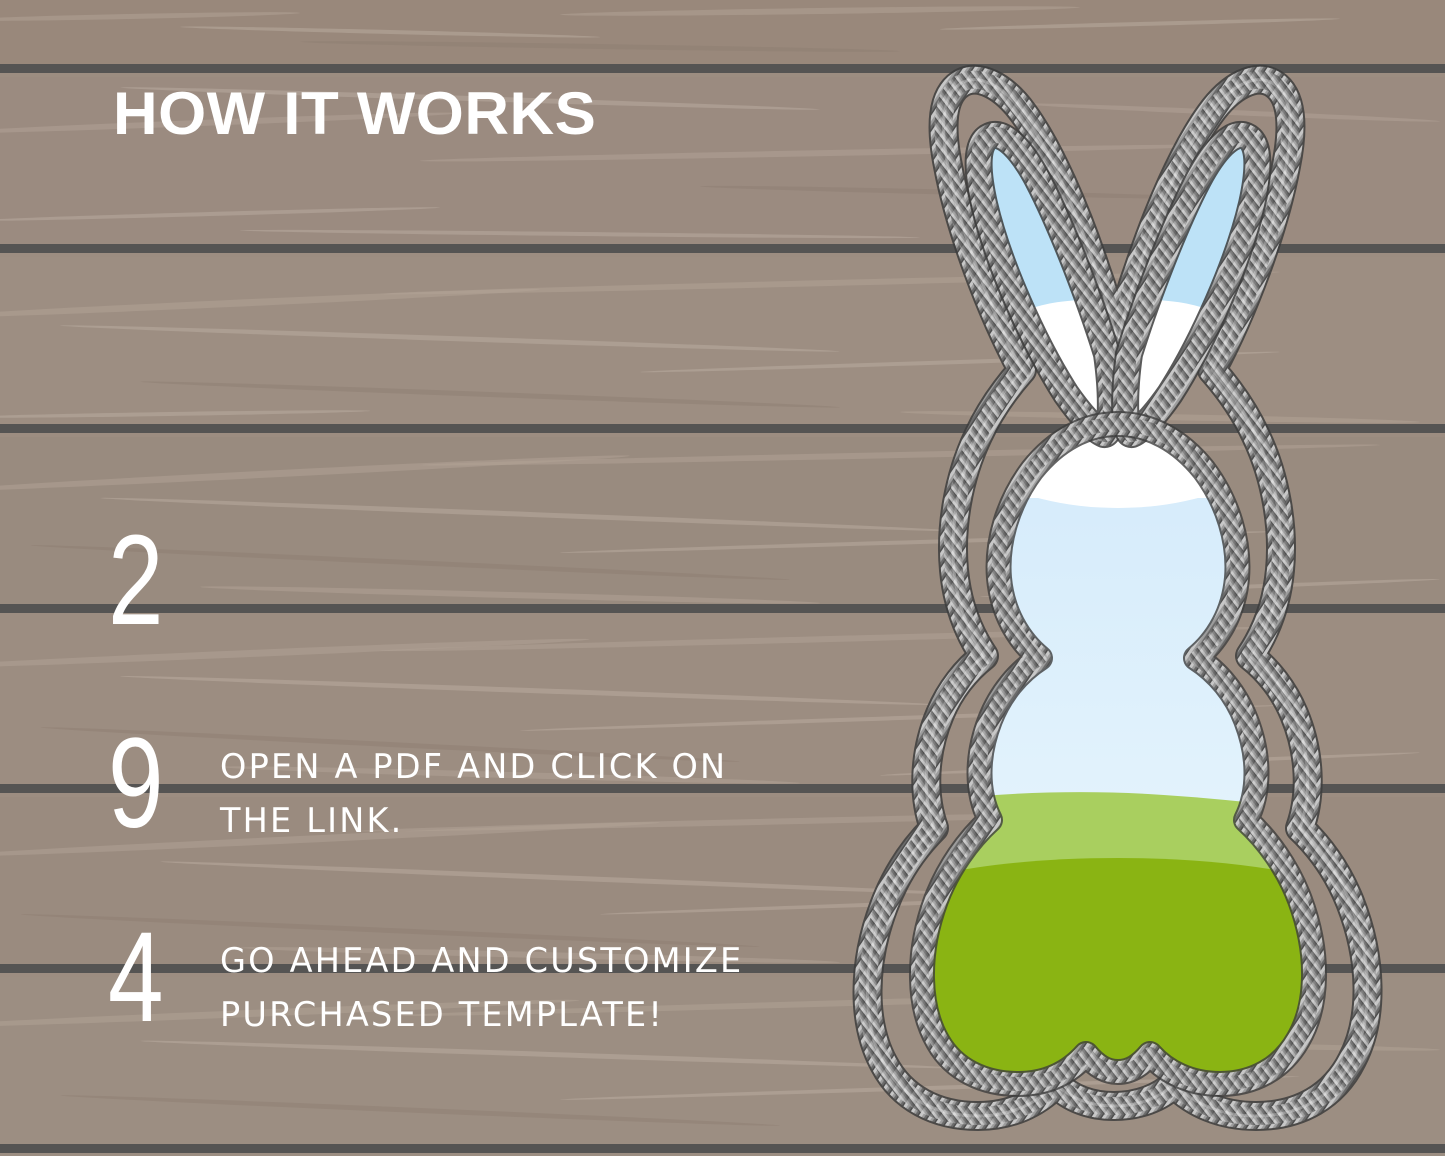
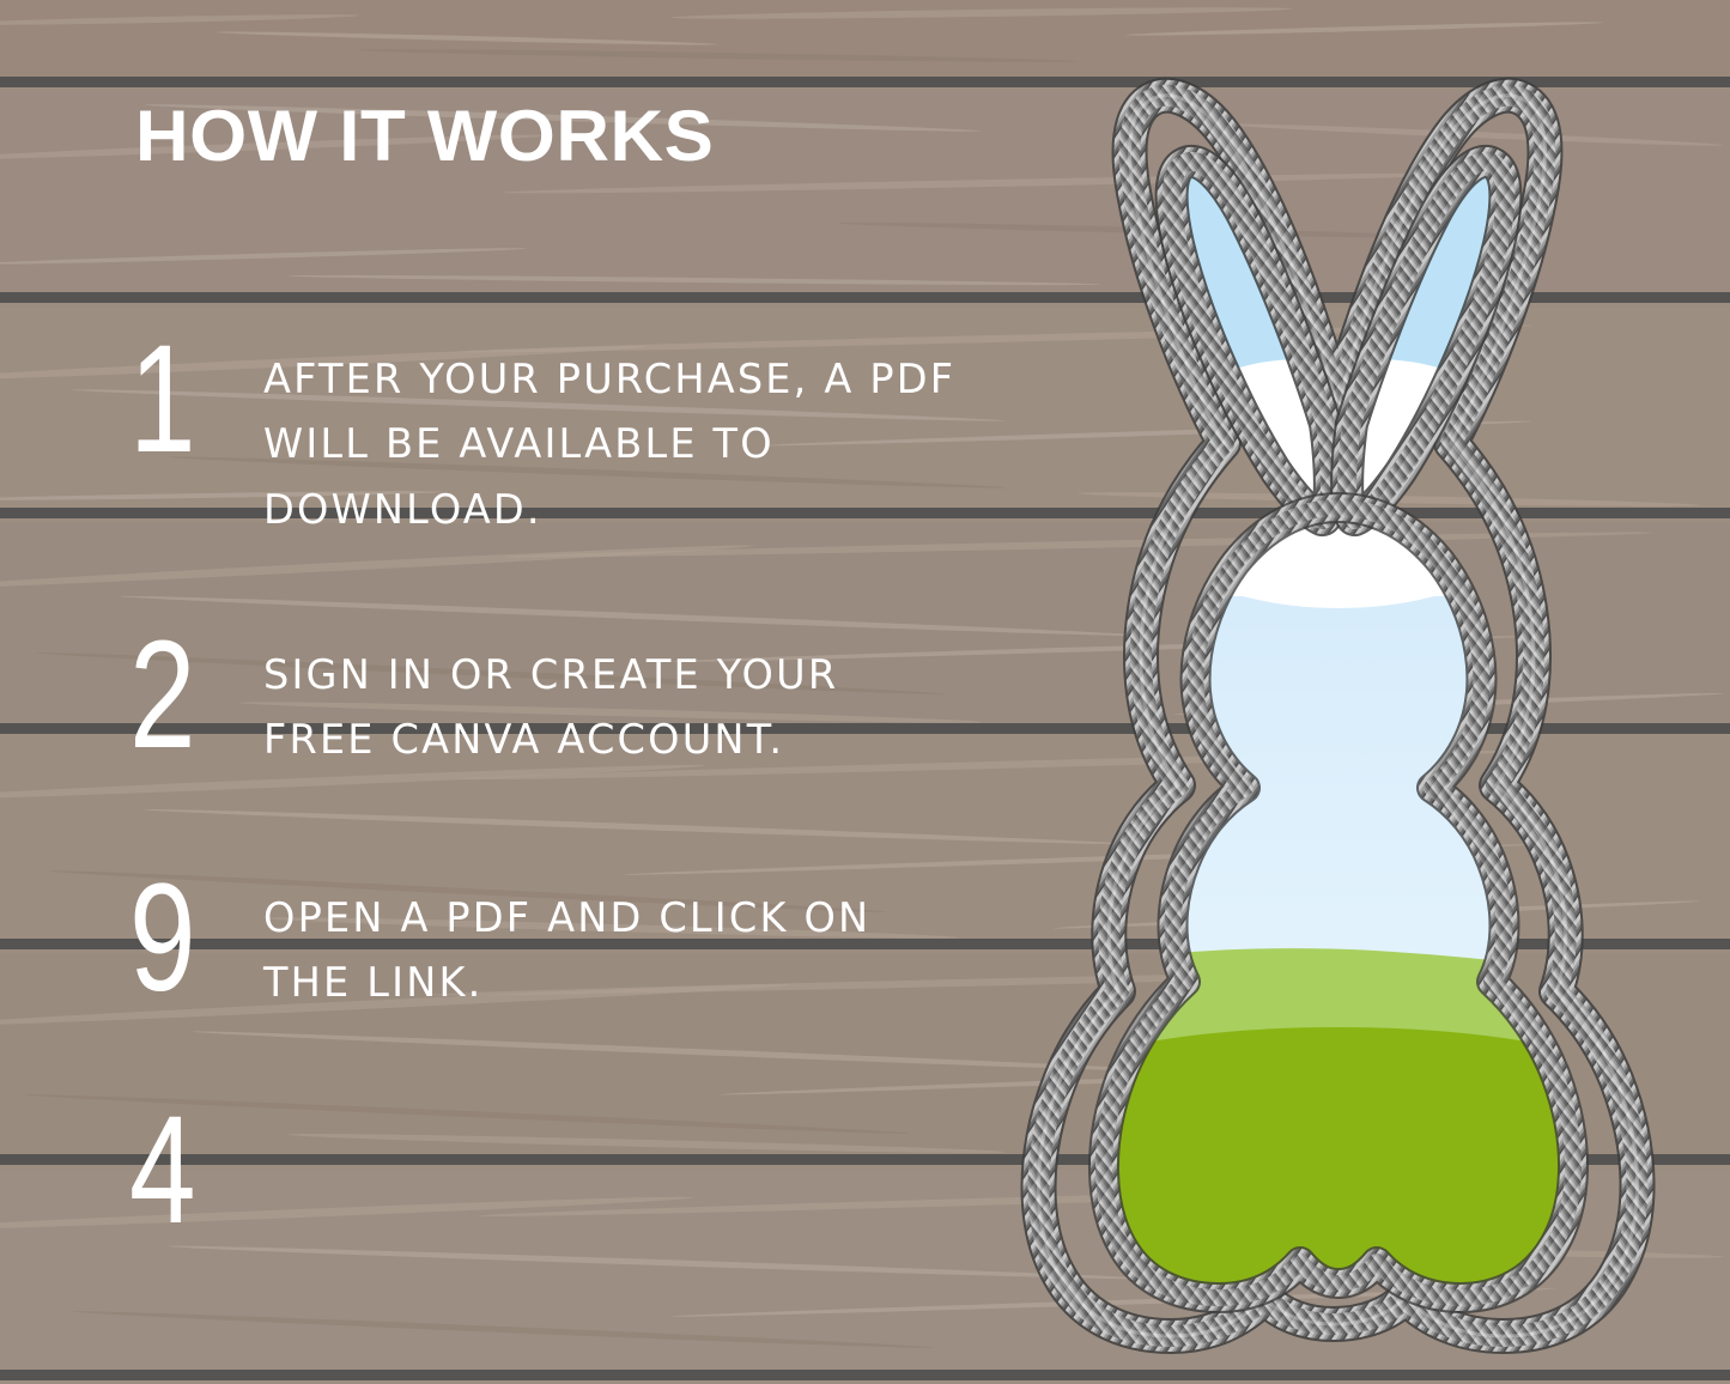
  HOW IT WORKS
+ 1
+ AFTER YOUR PURCHASE, A PDF WILL BE AVAILABLE TO DOWNLOAD.
  2
+ SIGN IN OR CREATE YOUR FREE CANVA ACCOUNT.
  9
  OPEN A PDF AND CLICK ON THE LINK.
  4
- GO AHEAD AND CUSTOMIZE PURCHASED TEMPLATE!
